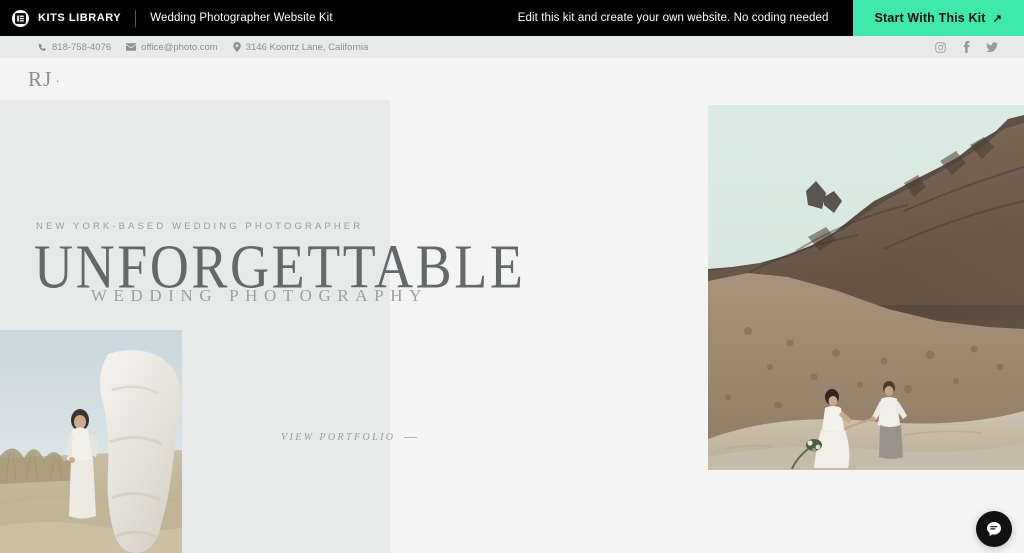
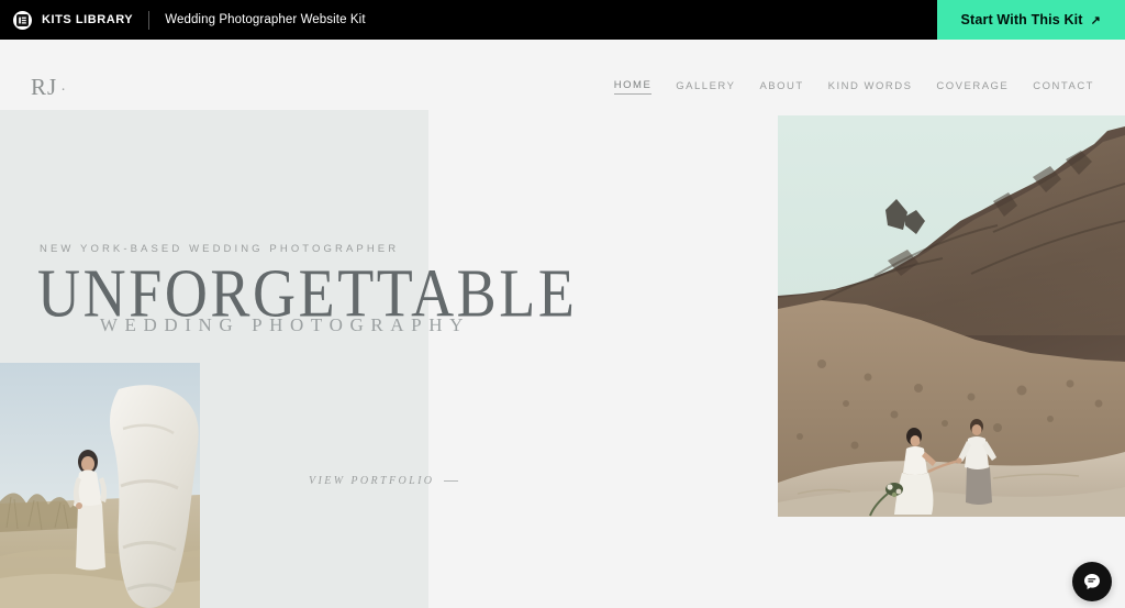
  KITS LIBRARY
  Wedding Photographer Website Kit
- Edit this kit and create your own website. No coding needed
  Start With This Kit
  ↗
- 818-758-4076
- office@photo.com
- 3146 Koontz Lane, California
  RJ
  ·
+ HOME
+ GALLERY
+ ABOUT
+ KIND WORDS
+ COVERAGE
+ CONTACT
  NEW YORK-BASED WEDDING PHOTOGRAPHER
  UNFORGETTABLE
  WEDDING PHOTOGRAPHY
  VIEW PORTFOLIO
